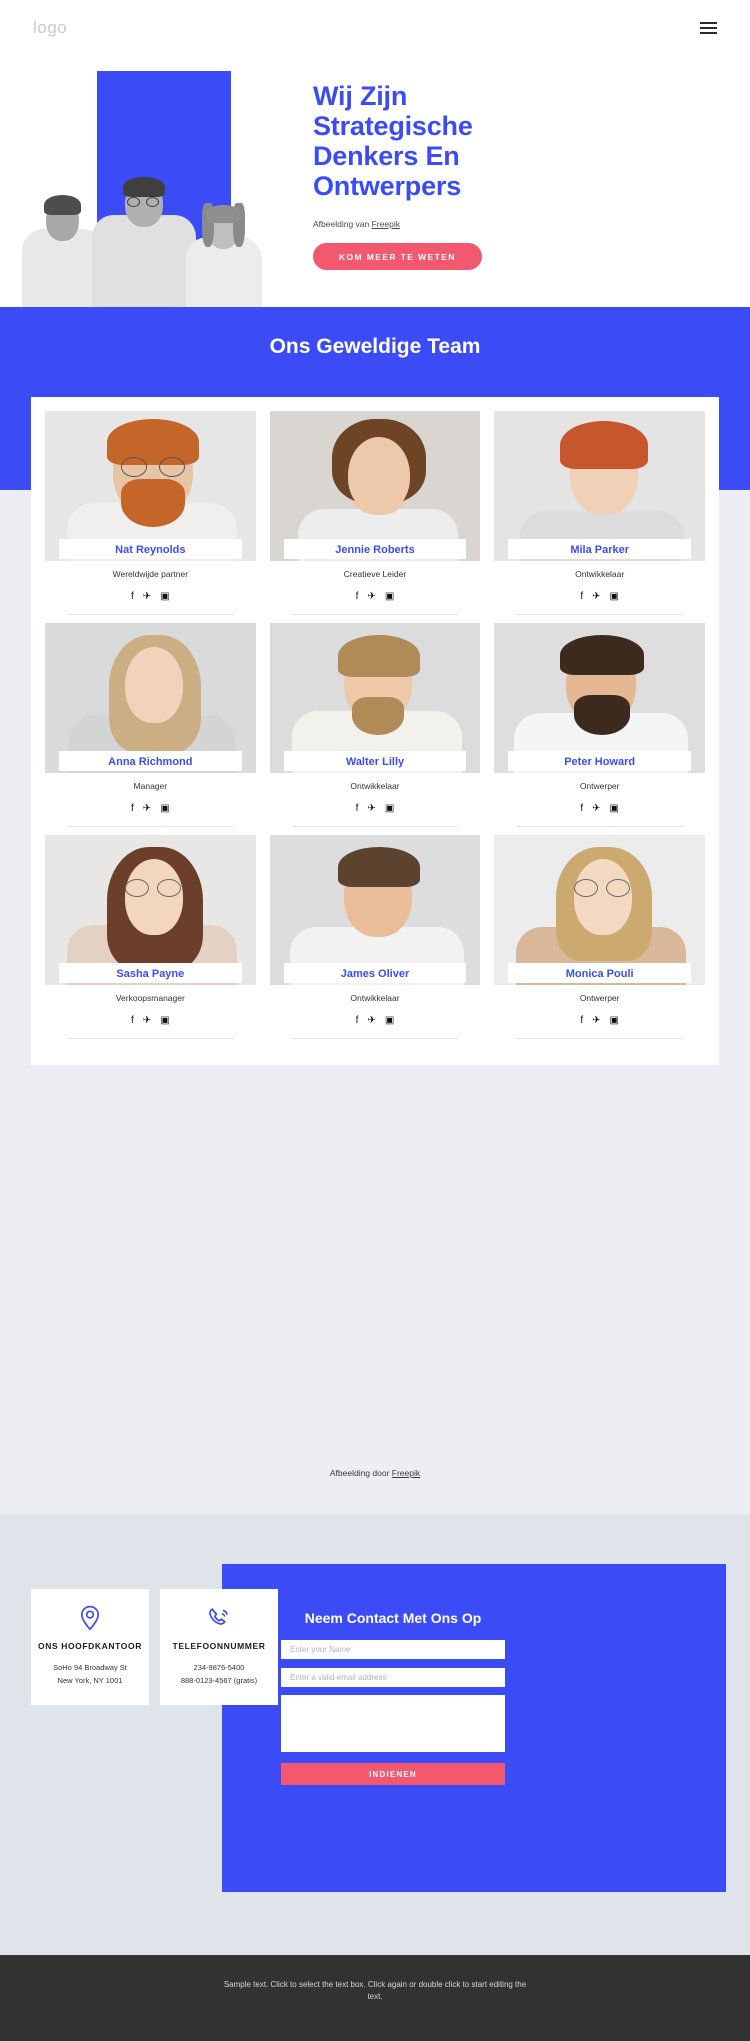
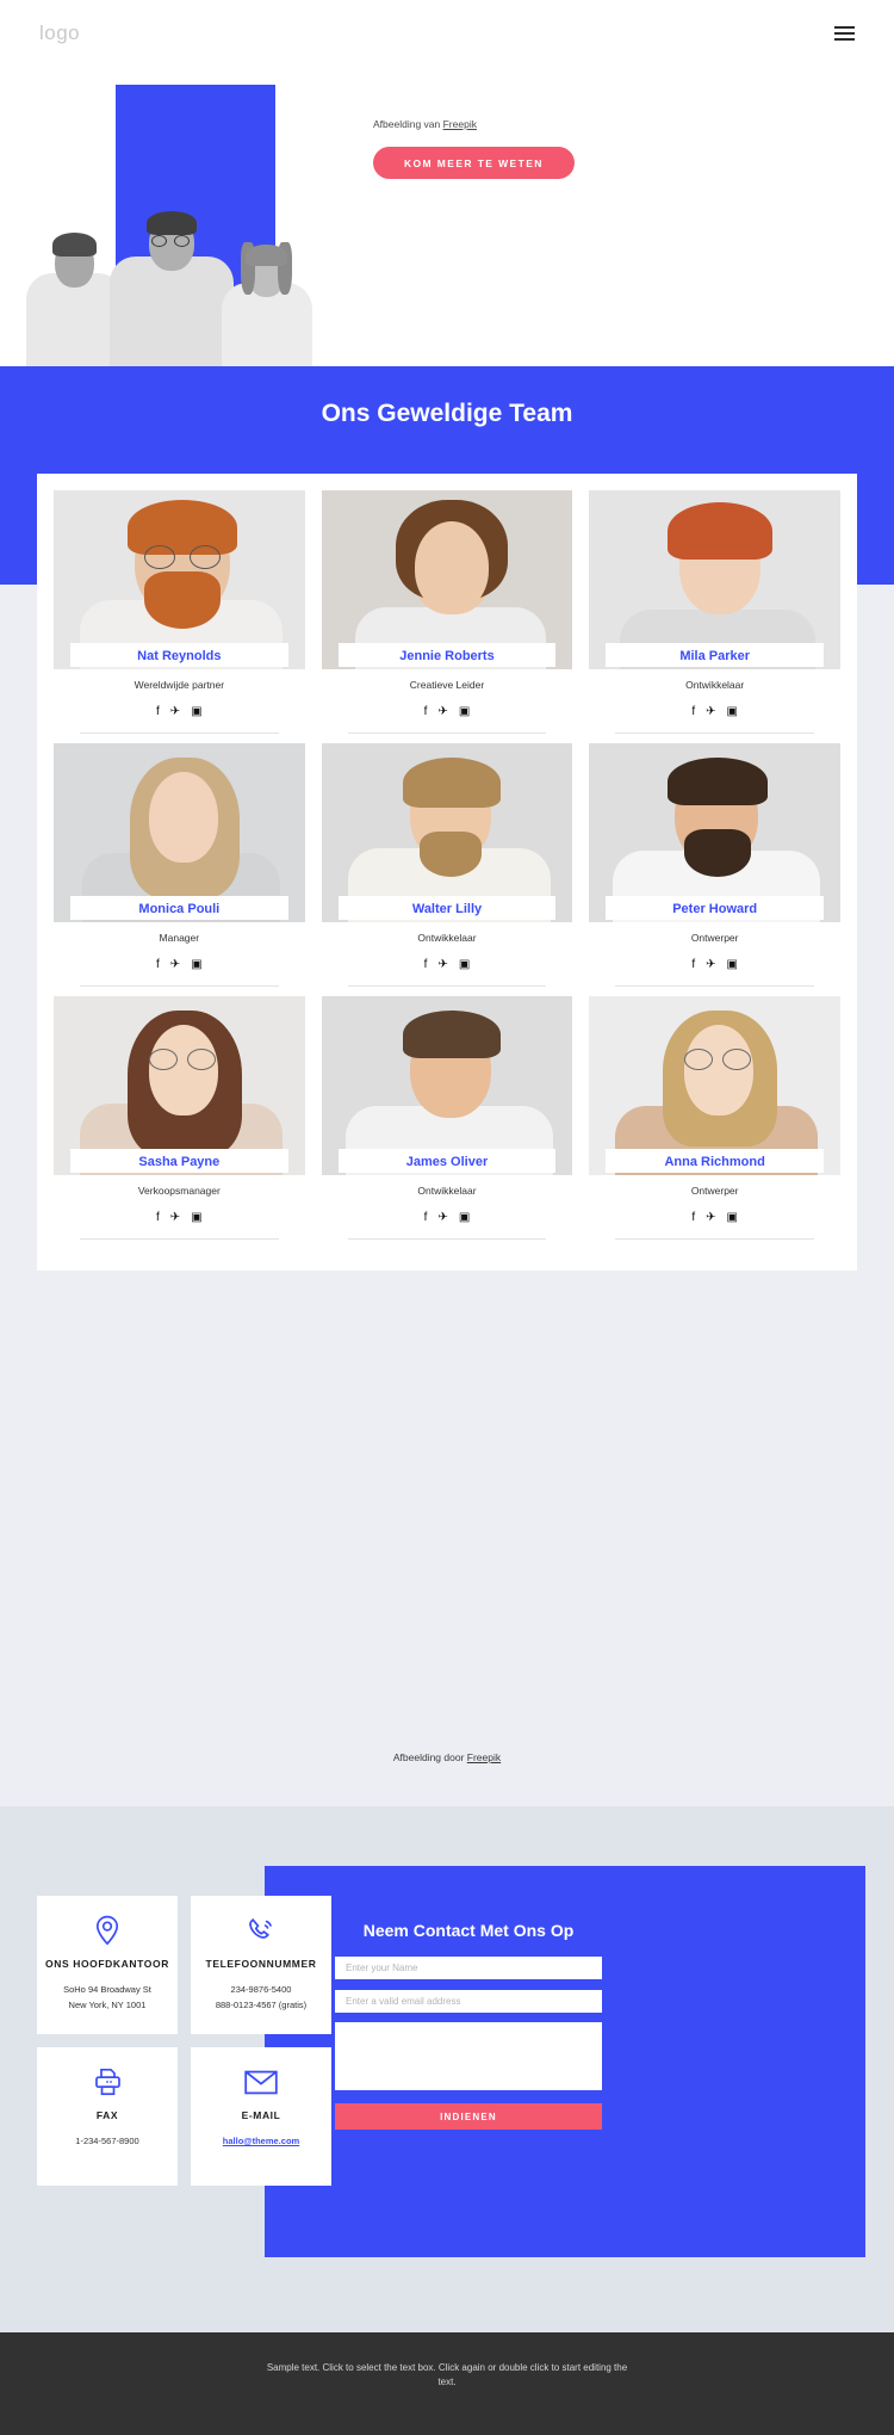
  logo
- Wij Zijn Strategische Denkers En Ontwerpers
  Afbeelding van Freepik
  KOM MEER TE WETEN
  Ons Geweldige Team
  Nat Reynolds
  Wereldwijde partner
  f
  ✈
  ▣
  Jennie Roberts
  Creatieve Leider
  f
  ✈
  ▣
  Mila Parker
  Ontwikkelaar
  f
  ✈
  ▣
- Anna Richmond
+ Monica Pouli
  Manager
  f
  ✈
  ▣
  Walter Lilly
  Ontwikkelaar
  f
  ✈
  ▣
  Peter Howard
  Ontwerper
  f
  ✈
  ▣
  Sasha Payne
  Verkoopsmanager
  f
  ✈
  ▣
  James Oliver
  Ontwikkelaar
  f
  ✈
  ▣
- Monica Pouli
+ Anna Richmond
  Ontwerper
  f
  ✈
  ▣
  Afbeelding door Freepik
  ONS HOOFDKANTOOR
  SoHo 94 Broadway St
  New York, NY 1001
  TELEFOONNUMMER
  234-9876-5400
  888-0123-4567 (gratis)
+ FAX
+ 1-234-567-8900
+ E-MAIL
+ hallo@theme.com
  Neem Contact Met Ons Op
  Enter your Name Enter a valid email address INDIENEN
  Sample text. Click to select the text box. Click again or double click to start editing the text.
